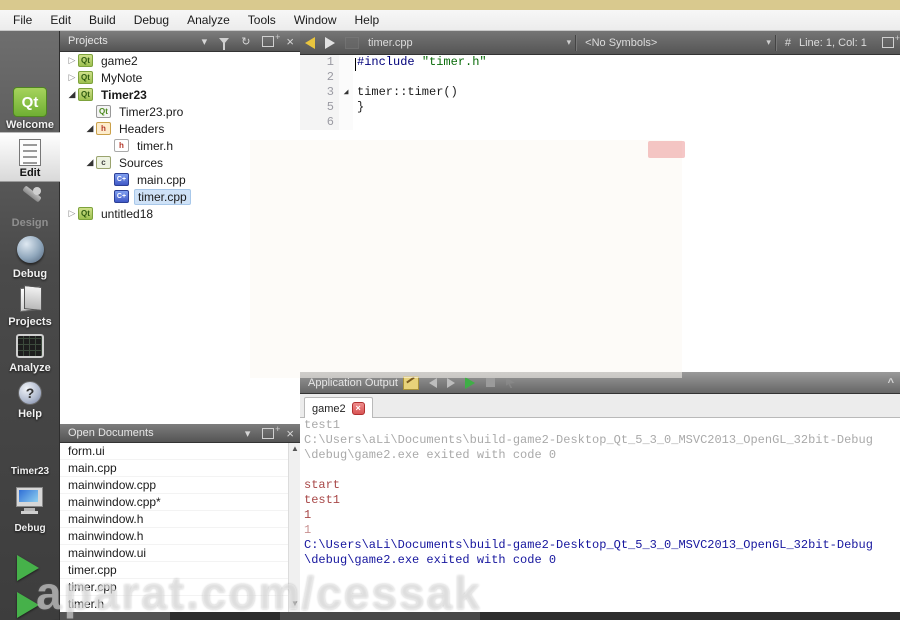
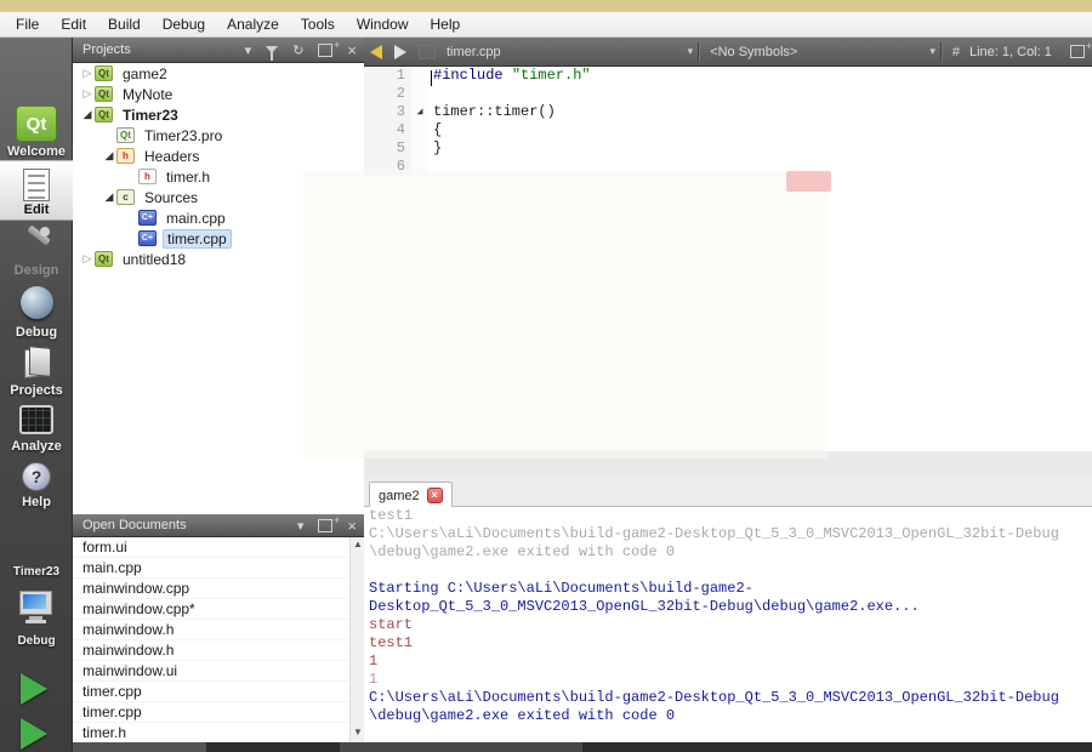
  File
  Edit
  Build
  Debug
  Analyze
  Tools
  Window
  Help
  Qt
  Welcome
  Edit
  Design
  Debug
  Projects
  Analyze
  ?
  Help
  Timer23
  Debug
  Projects
  ▾
  ↻
  ×
  ▷
  Qt
  game2
  ▷
  Qt
  MyNote
  ◢
  Qt
  Timer23
  Qt
  Timer23.pro
  ◢
  h
  Headers
  h
  timer.h
  ◢
  c
  Sources
  main.cpp
  timer.cpp
  ▷
  Qt
  untitled18
  Open Documents
  ▾
  ×
  form.ui
  main.cpp
  mainwindow.cpp
  mainwindow.cpp*
  mainwindow.h
  mainwindow.h
  mainwindow.ui
  timer.cpp
  timer.cpp
  timer.h
  ▲
  ▼
  timer.cpp
  ▾
  <No Symbols>
  ▾
  #
  Line: 1, Col: 1
  1
  #include "timer.h"
  2
  3
  ◢
  timer::timer()
+ 4
+ {
  5
  }
  6
- Application Output
- ^
  game2
  ×
  test1
  C:\Users\aLi\Documents\build-game2-Desktop_Qt_5_3_0_MSVC2013_OpenGL_32bit-Debug
  \debug\game2.exe exited with code 0
+ Starting C:\Users\aLi\Documents\build-game2-
+ Desktop_Qt_5_3_0_MSVC2013_OpenGL_32bit-Debug\debug\game2.exe...
  start
  test1
  1
  1
  C:\Users\aLi\Documents\build-game2-Desktop_Qt_5_3_0_MSVC2013_OpenGL_32bit-Debug
  \debug\game2.exe exited with code 0
- aparat.com/cessak
